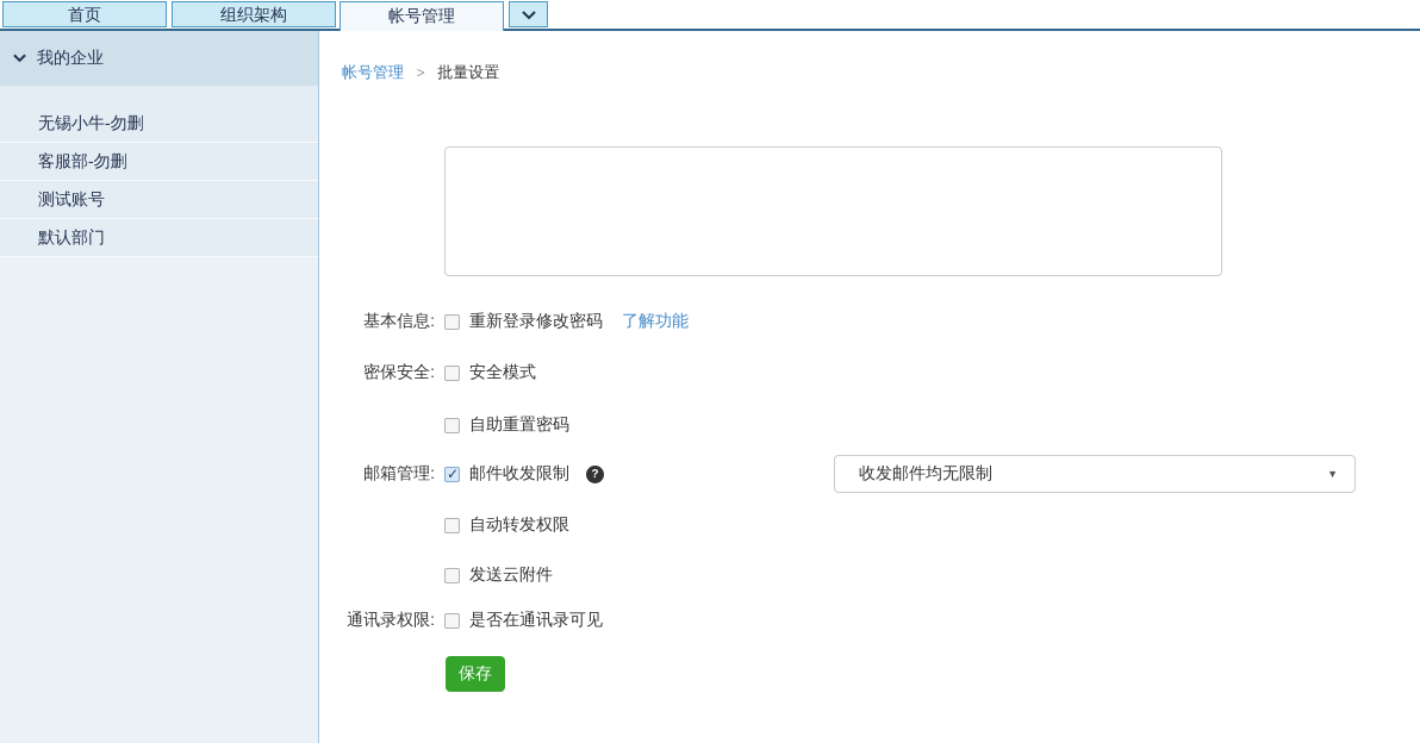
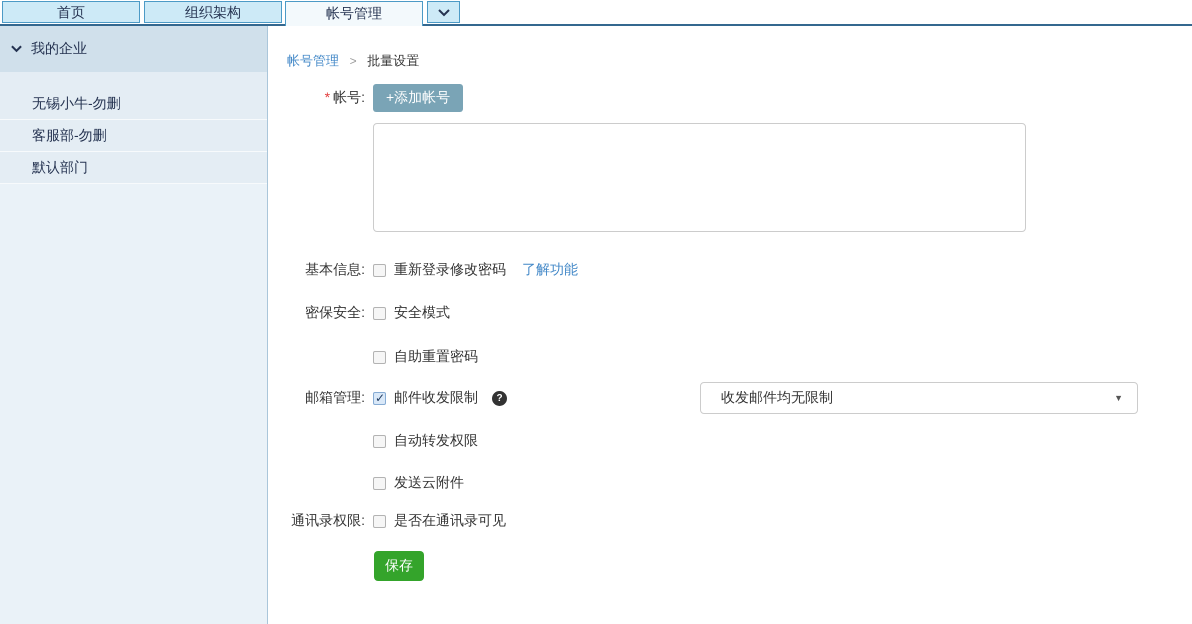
  首页
  组织架构
  帐号管理
  我的企业
  无锡小牛-勿删
  客服部-勿删
- 测试账号
  默认部门
  帐号管理 > 批量设置
+ * 帐号:
+ +添加帐号
  基本信息:
  重新登录修改密码
  了解功能
  密保安全:
  安全模式
  自助重置密码
  邮箱管理:
  邮件收发限制
  ?
  收发邮件均无限制
  ▼
  自动转发权限
  发送云附件
  通讯录权限:
  是否在通讯录可见
  保存
